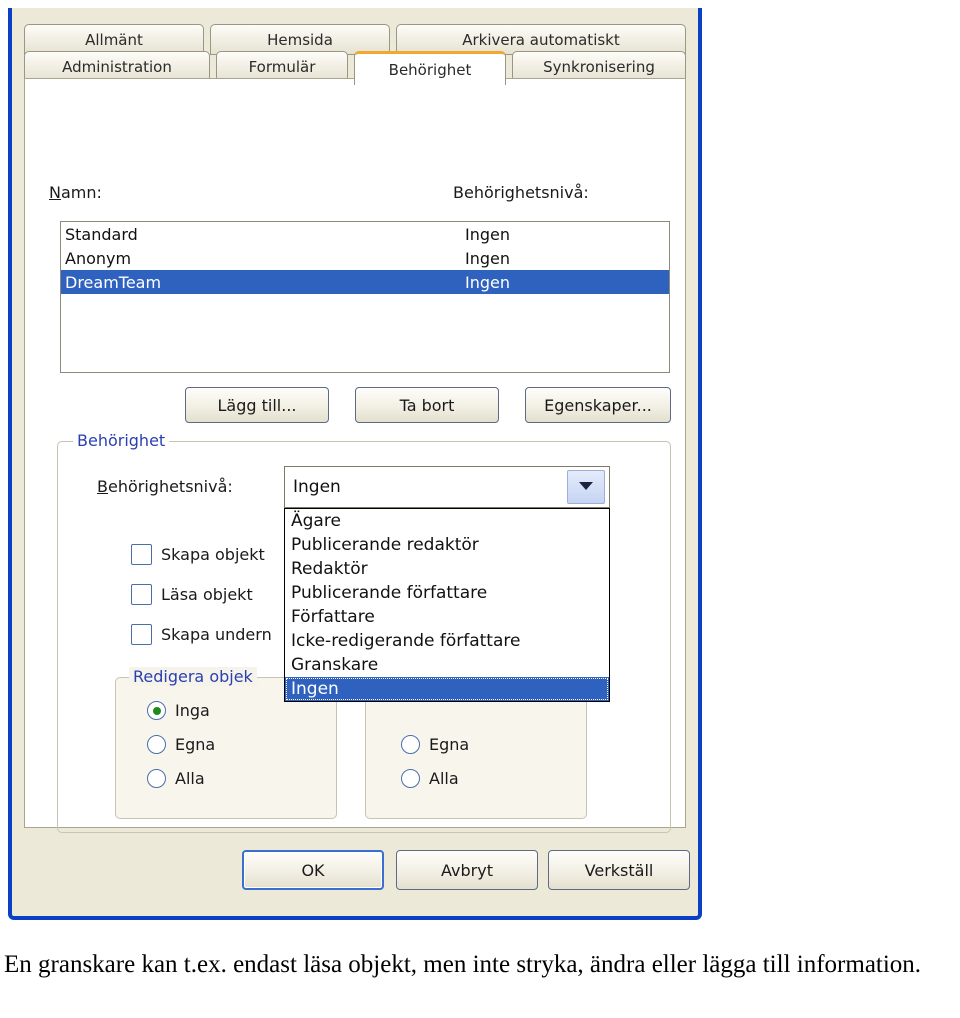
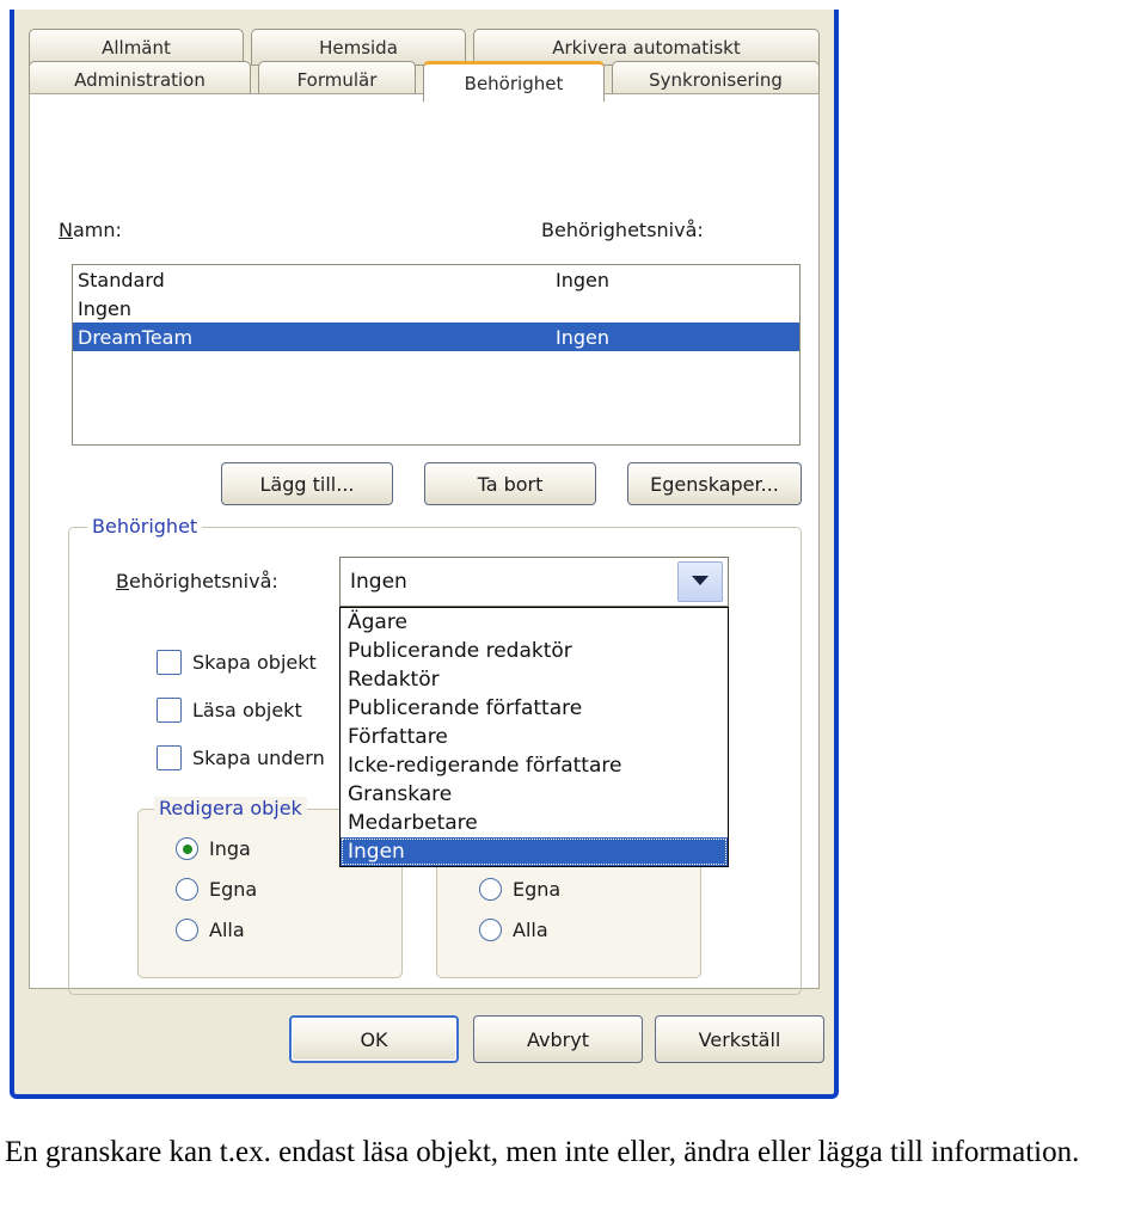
  Allmänt
  Hemsida
  Arkivera automatiskt
  Administration
  Formulär
  Behörighet
  Synkronisering
  Namn:
  Behörighetsnivå:
  Standard
  Ingen
- Anonym
  Ingen
  DreamTeam
  Ingen
  Lägg till...
  Ta bort
  Egenskaper...
  Behörighet
  Behörighetsnivå:
  Skapa objekt
  Läsa objekt
  Skapa undern
  Redigera objek
  Inga
  Egna
  Alla
  Egna
  Alla
  Ingen
  Ägare
  Publicerande redaktör
  Redaktör
  Publicerande författare
  Författare
  Icke-redigerande författare
  Granskare
+ Medarbetare
  Ingen
  OK
  Avbryt
  Verkställ
- En granskare kan t.ex. endast läsa objekt, men inte stryka, ändra eller lägga till information.
+ En granskare kan t.ex. endast läsa objekt, men inte eller, ändra eller lägga till information.
